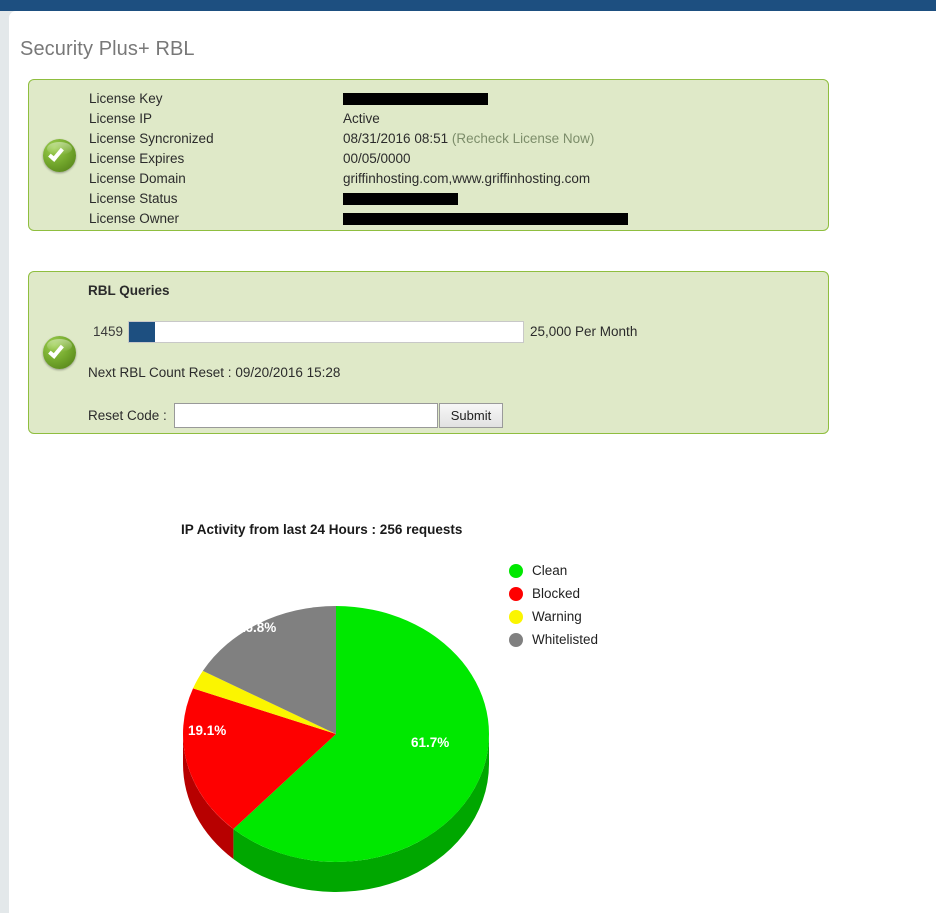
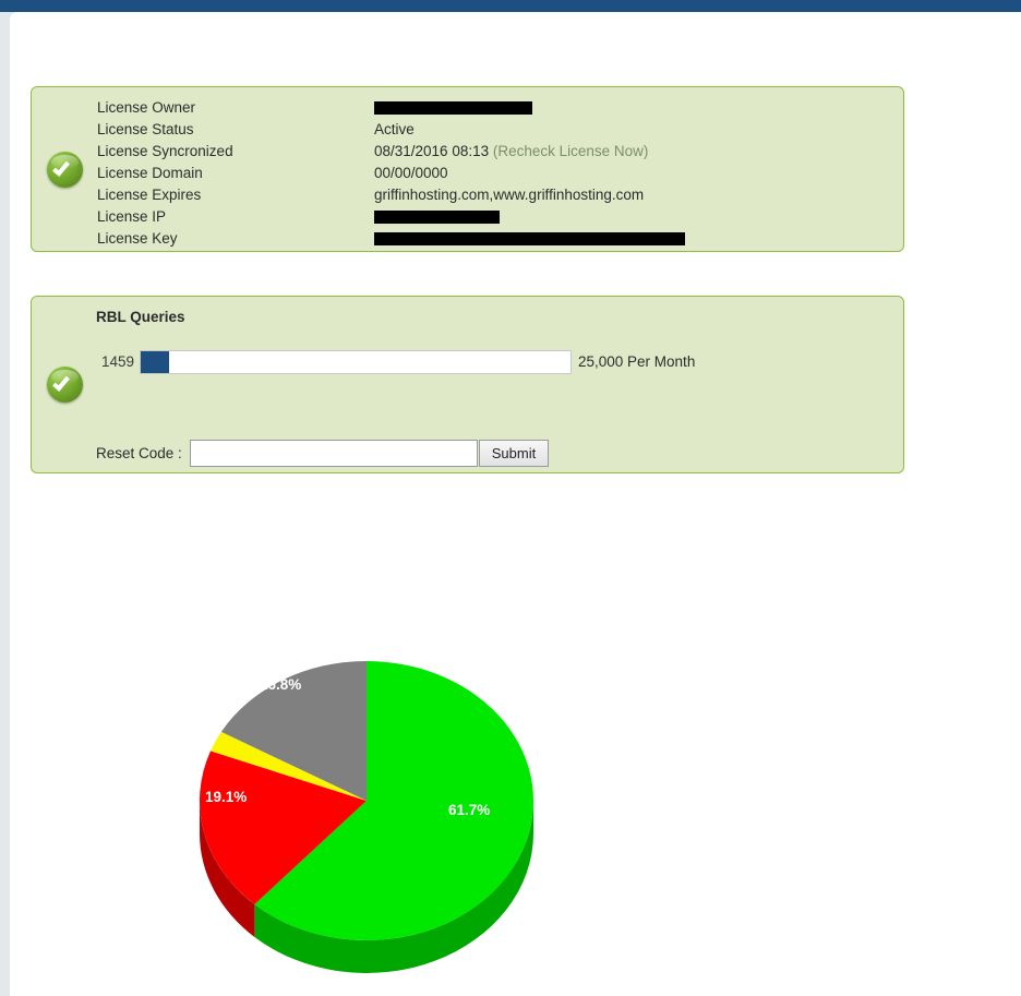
- Security Plus+ RBL
- License Key
+ License Owner
- License IP
+ License Status
  Active
  License Syncronized
- 08/31/2016 08:51 (Recheck License Now)
+ 08/31/2016 08:13 (Recheck License Now)
- License Expires
+ License Domain
- 00/05/0000
+ 00/00/0000
- License Domain
+ License Expires
  griffinhosting.com,www.griffinhosting.com
- License Status
+ License IP
- License Owner
+ License Key
  RBL Queries
  1459
  25,000 Per Month
- Next RBL Count Reset : 09/20/2016 15:28
  Reset Code :
  Submit
- IP Activity from last 24 Hours : 256 requests
- Clean
- Blocked
- Warning
- Whitelisted
  61.7%
  19.1%
  16.8%
